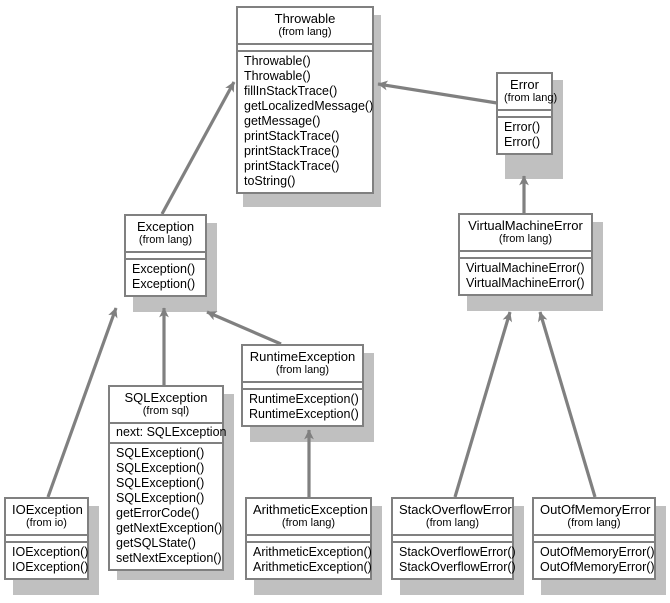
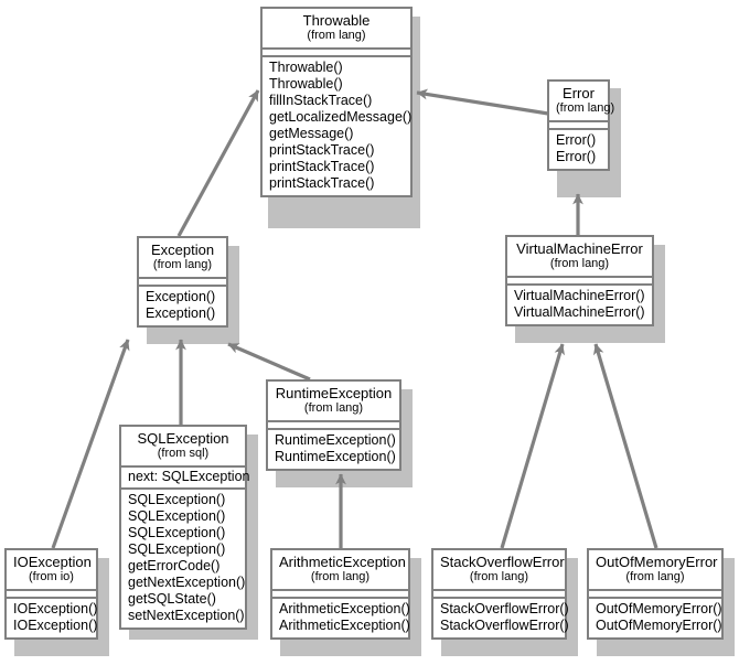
  Throwable
  (from lang)
  Throwable()
  Throwable()
  fillInStackTrace()
  getLocalizedMessage()
  getMessage()
  printStackTrace()
  printStackTrace()
  printStackTrace()
- toString()
  Error
  (from lang)
  Error()
  Error()
  Exception
  (from lang)
  Exception()
  Exception()
  VirtualMachineError
  (from lang)
  VirtualMachineError()
  VirtualMachineError()
  RuntimeException
  (from lang)
  RuntimeException()
  RuntimeException()
  SQLException
  (from sql)
  next: SQLException
  SQLException()
  SQLException()
  SQLException()
  SQLException()
  getErrorCode()
  getNextException()
  getSQLState()
  setNextException()
  IOException
  (from io)
  IOException()
  IOException()
  ArithmeticException
  (from lang)
  ArithmeticException()
  ArithmeticException()
  StackOverflowError
  (from lang)
  StackOverflowError()
  StackOverflowError()
  OutOfMemoryError
  (from lang)
  OutOfMemoryError()
  OutOfMemoryError()
